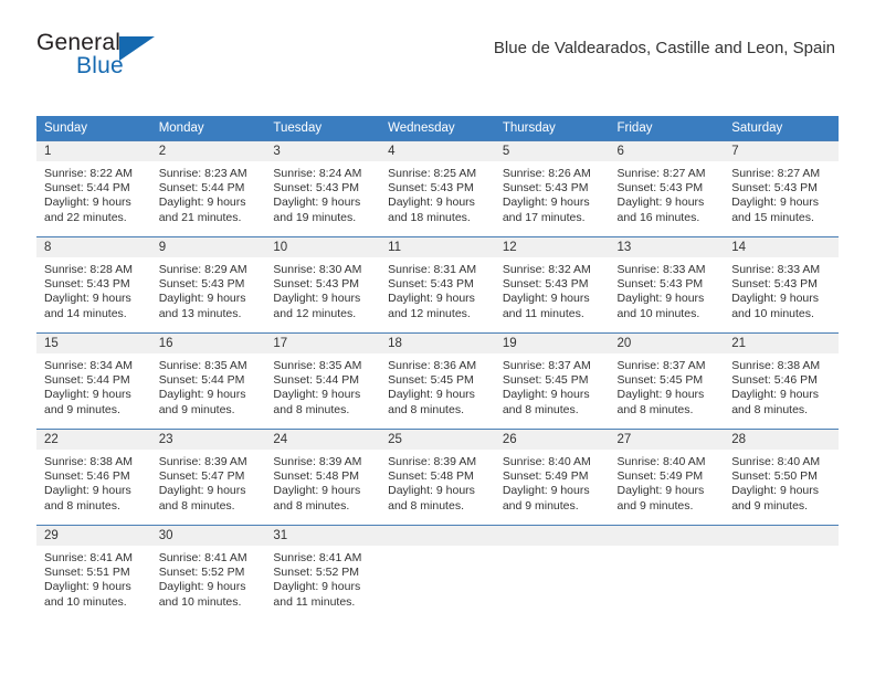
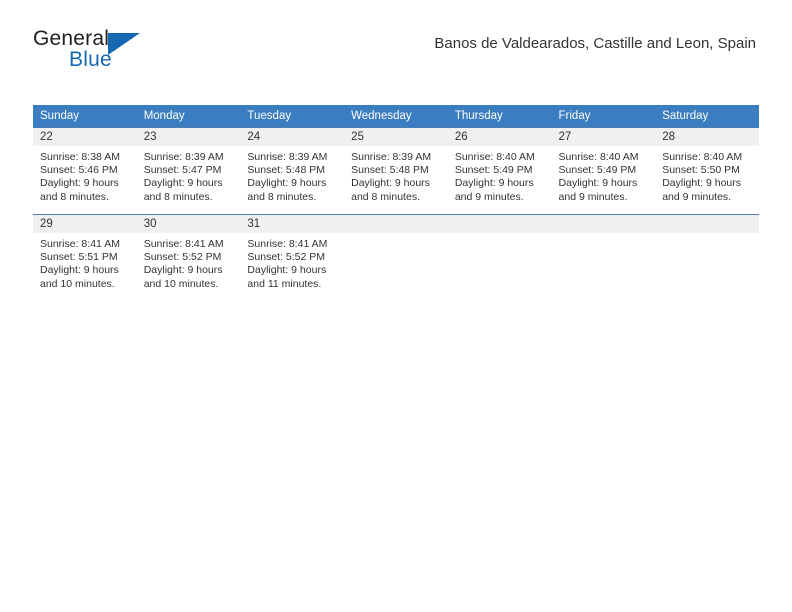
  General
  Blue
- Blue de Valdearados, Castille and Leon, Spain
+ Banos de Valdearados, Castille and Leon, Spain
  Sunday	Monday	Tuesday	Wednesday	Thursday	Friday	Saturday
- 1Sunrise: 8:22 AMSunset: 5:44 PMDaylight: 9 hoursand 22 minutes.	2Sunrise: 8:23 AMSunset: 5:44 PMDaylight: 9 hoursand 21 minutes.	3Sunrise: 8:24 AMSunset: 5:43 PMDaylight: 9 hoursand 19 minutes.	4Sunrise: 8:25 AMSunset: 5:43 PMDaylight: 9 hoursand 18 minutes.	5Sunrise: 8:26 AMSunset: 5:43 PMDaylight: 9 hoursand 17 minutes.	6Sunrise: 8:27 AMSunset: 5:43 PMDaylight: 9 hoursand 16 minutes.	7Sunrise: 8:27 AMSunset: 5:43 PMDaylight: 9 hoursand 15 minutes.
- 8Sunrise: 8:28 AMSunset: 5:43 PMDaylight: 9 hoursand 14 minutes.	9Sunrise: 8:29 AMSunset: 5:43 PMDaylight: 9 hoursand 13 minutes.	10Sunrise: 8:30 AMSunset: 5:43 PMDaylight: 9 hoursand 12 minutes.	11Sunrise: 8:31 AMSunset: 5:43 PMDaylight: 9 hoursand 12 minutes.	12Sunrise: 8:32 AMSunset: 5:43 PMDaylight: 9 hoursand 11 minutes.	13Sunrise: 8:33 AMSunset: 5:43 PMDaylight: 9 hoursand 10 minutes.	14Sunrise: 8:33 AMSunset: 5:43 PMDaylight: 9 hoursand 10 minutes.
- 15Sunrise: 8:34 AMSunset: 5:44 PMDaylight: 9 hoursand 9 minutes.	16Sunrise: 8:35 AMSunset: 5:44 PMDaylight: 9 hoursand 9 minutes.	17Sunrise: 8:35 AMSunset: 5:44 PMDaylight: 9 hoursand 8 minutes.	18Sunrise: 8:36 AMSunset: 5:45 PMDaylight: 9 hoursand 8 minutes.	19Sunrise: 8:37 AMSunset: 5:45 PMDaylight: 9 hoursand 8 minutes.	20Sunrise: 8:37 AMSunset: 5:45 PMDaylight: 9 hoursand 8 minutes.	21Sunrise: 8:38 AMSunset: 5:46 PMDaylight: 9 hoursand 8 minutes.
  22Sunrise: 8:38 AMSunset: 5:46 PMDaylight: 9 hoursand 8 minutes.	23Sunrise: 8:39 AMSunset: 5:47 PMDaylight: 9 hoursand 8 minutes.	24Sunrise: 8:39 AMSunset: 5:48 PMDaylight: 9 hoursand 8 minutes.	25Sunrise: 8:39 AMSunset: 5:48 PMDaylight: 9 hoursand 8 minutes.	26Sunrise: 8:40 AMSunset: 5:49 PMDaylight: 9 hoursand 9 minutes.	27Sunrise: 8:40 AMSunset: 5:49 PMDaylight: 9 hoursand 9 minutes.	28Sunrise: 8:40 AMSunset: 5:50 PMDaylight: 9 hoursand 9 minutes.
  29Sunrise: 8:41 AMSunset: 5:51 PMDaylight: 9 hoursand 10 minutes.	30Sunrise: 8:41 AMSunset: 5:52 PMDaylight: 9 hoursand 10 minutes.	31Sunrise: 8:41 AMSunset: 5:52 PMDaylight: 9 hoursand 11 minutes.
